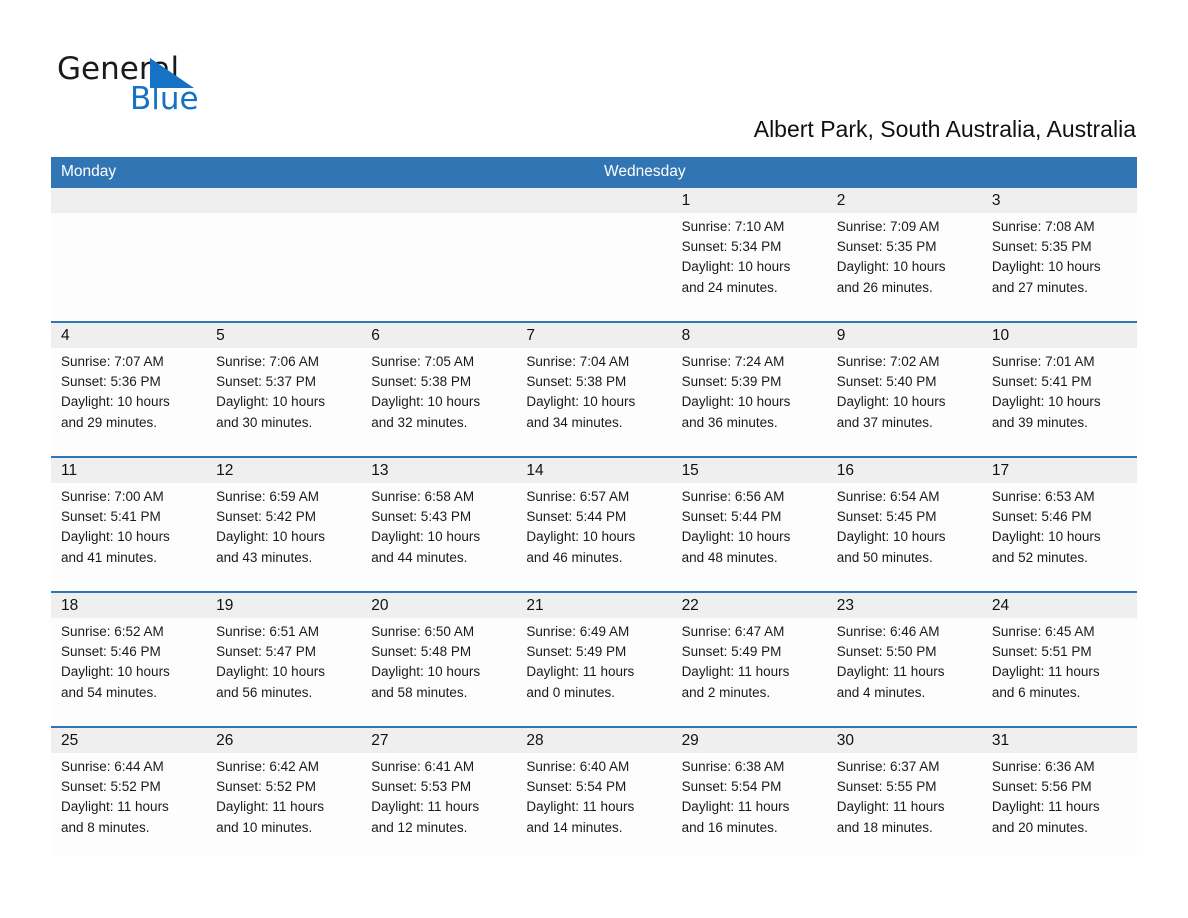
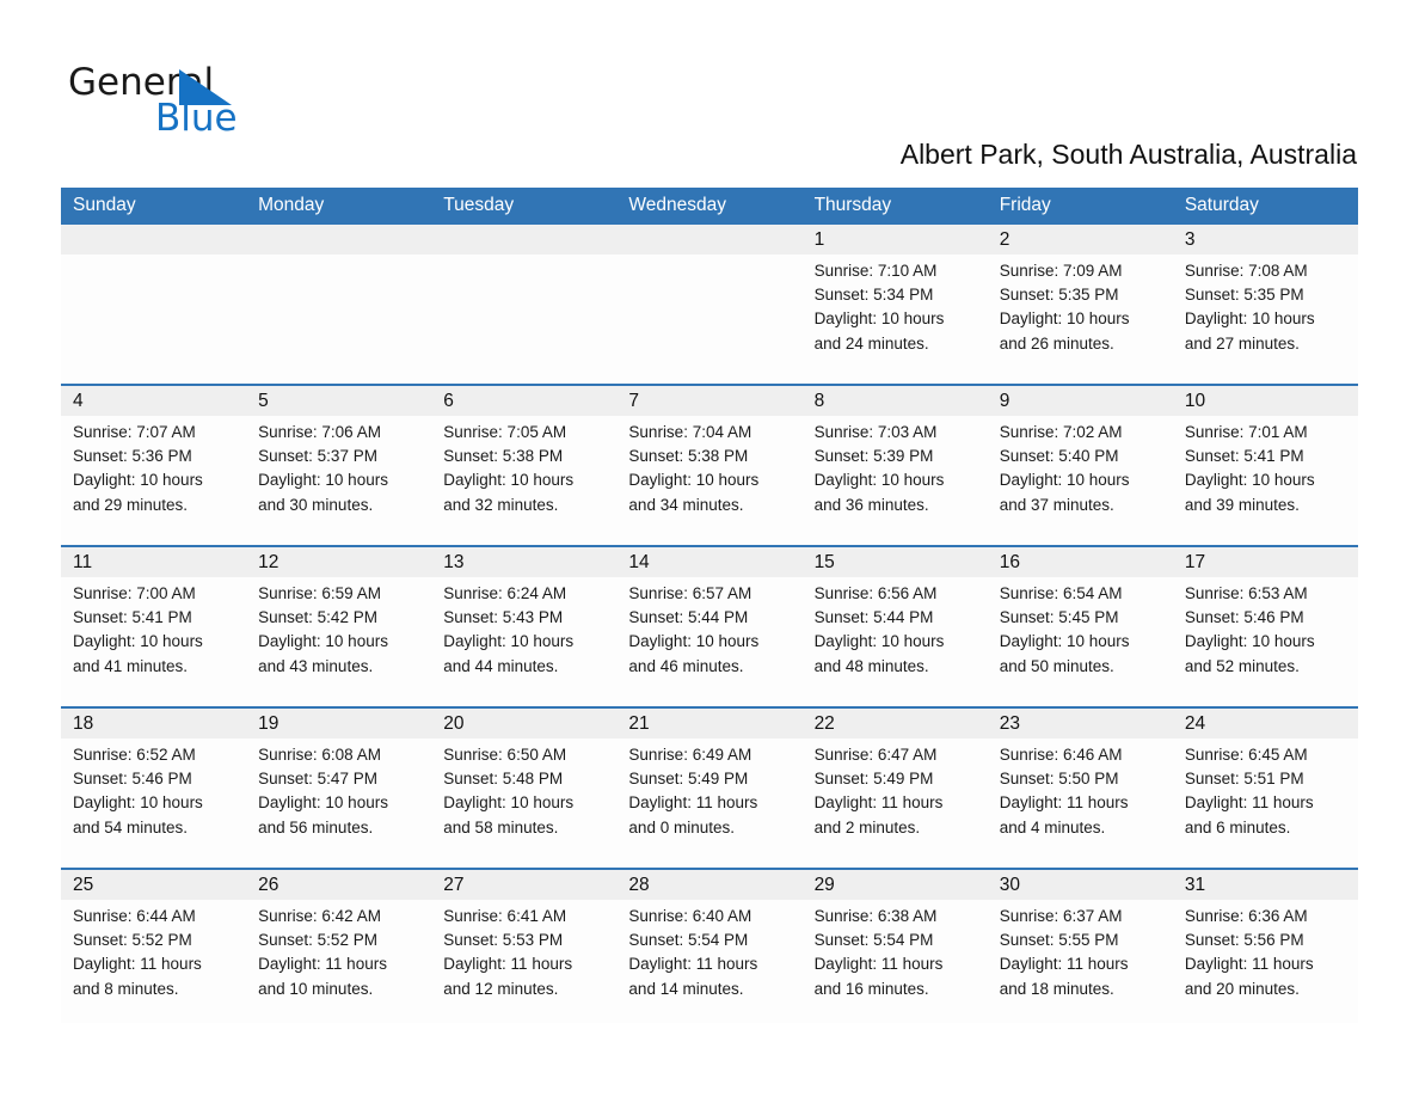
  Generl
  Blue
  Albert Park, South Australia, Australia
+ Sunday
  Monday
+ Tuesday
  Wednesday
+ Thursday
+ Friday
+ Saturday
  1
  Sunrise: 7:10 AM
  Sunset: 5:34 PM
  Daylight: 10 hours
  and 24 minutes.
  2
  Sunrise: 7:09 AM
  Sunset: 5:35 PM
  Daylight: 10 hours
  and 26 minutes.
  3
  Sunrise: 7:08 AM
  Sunset: 5:35 PM
  Daylight: 10 hours
  and 27 minutes.
  4
  Sunrise: 7:07 AM
  Sunset: 5:36 PM
  Daylight: 10 hours
  and 29 minutes.
  5
  Sunrise: 7:06 AM
  Sunset: 5:37 PM
  Daylight: 10 hours
  and 30 minutes.
  6
  Sunrise: 7:05 AM
  Sunset: 5:38 PM
  Daylight: 10 hours
  and 32 minutes.
  7
  Sunrise: 7:04 AM
  Sunset: 5:38 PM
  Daylight: 10 hours
  and 34 minutes.
  8
- Sunrise: 7:24 AM
+ Sunrise: 7:03 AM
  Sunset: 5:39 PM
  Daylight: 10 hours
  and 36 minutes.
  9
  Sunrise: 7:02 AM
  Sunset: 5:40 PM
  Daylight: 10 hours
  and 37 minutes.
  10
  Sunrise: 7:01 AM
  Sunset: 5:41 PM
  Daylight: 10 hours
  and 39 minutes.
  11
  Sunrise: 7:00 AM
  Sunset: 5:41 PM
  Daylight: 10 hours
  and 41 minutes.
  12
  Sunrise: 6:59 AM
  Sunset: 5:42 PM
  Daylight: 10 hours
  and 43 minutes.
  13
- Sunrise: 6:58 AM
+ Sunrise: 6:24 AM
  Sunset: 5:43 PM
  Daylight: 10 hours
  and 44 minutes.
  14
  Sunrise: 6:57 AM
  Sunset: 5:44 PM
  Daylight: 10 hours
  and 46 minutes.
  15
  Sunrise: 6:56 AM
  Sunset: 5:44 PM
  Daylight: 10 hours
  and 48 minutes.
  16
  Sunrise: 6:54 AM
  Sunset: 5:45 PM
  Daylight: 10 hours
  and 50 minutes.
  17
  Sunrise: 6:53 AM
  Sunset: 5:46 PM
  Daylight: 10 hours
  and 52 minutes.
  18
  Sunrise: 6:52 AM
  Sunset: 5:46 PM
  Daylight: 10 hours
  and 54 minutes.
  19
- Sunrise: 6:51 AM
+ Sunrise: 6:08 AM
  Sunset: 5:47 PM
  Daylight: 10 hours
  and 56 minutes.
  20
  Sunrise: 6:50 AM
  Sunset: 5:48 PM
  Daylight: 10 hours
  and 58 minutes.
  21
  Sunrise: 6:49 AM
  Sunset: 5:49 PM
  Daylight: 11 hours
  and 0 minutes.
  22
  Sunrise: 6:47 AM
  Sunset: 5:49 PM
  Daylight: 11 hours
  and 2 minutes.
  23
  Sunrise: 6:46 AM
  Sunset: 5:50 PM
  Daylight: 11 hours
  and 4 minutes.
  24
  Sunrise: 6:45 AM
  Sunset: 5:51 PM
  Daylight: 11 hours
  and 6 minutes.
  25
  Sunrise: 6:44 AM
  Sunset: 5:52 PM
  Daylight: 11 hours
  and 8 minutes.
  26
  Sunrise: 6:42 AM
  Sunset: 5:52 PM
  Daylight: 11 hours
  and 10 minutes.
  27
  Sunrise: 6:41 AM
  Sunset: 5:53 PM
  Daylight: 11 hours
  and 12 minutes.
  28
  Sunrise: 6:40 AM
  Sunset: 5:54 PM
  Daylight: 11 hours
  and 14 minutes.
  29
  Sunrise: 6:38 AM
  Sunset: 5:54 PM
  Daylight: 11 hours
  and 16 minutes.
  30
  Sunrise: 6:37 AM
  Sunset: 5:55 PM
  Daylight: 11 hours
  and 18 minutes.
  31
  Sunrise: 6:36 AM
  Sunset: 5:56 PM
  Daylight: 11 hours
  and 20 minutes.
